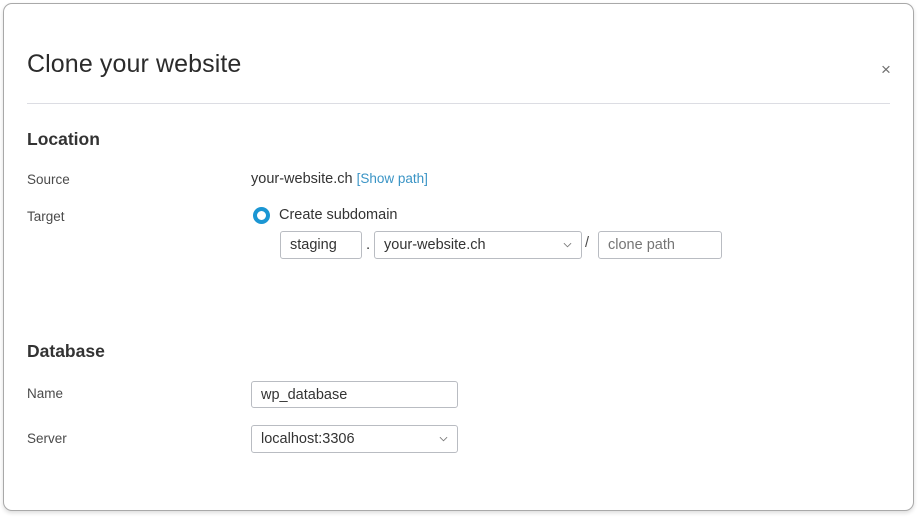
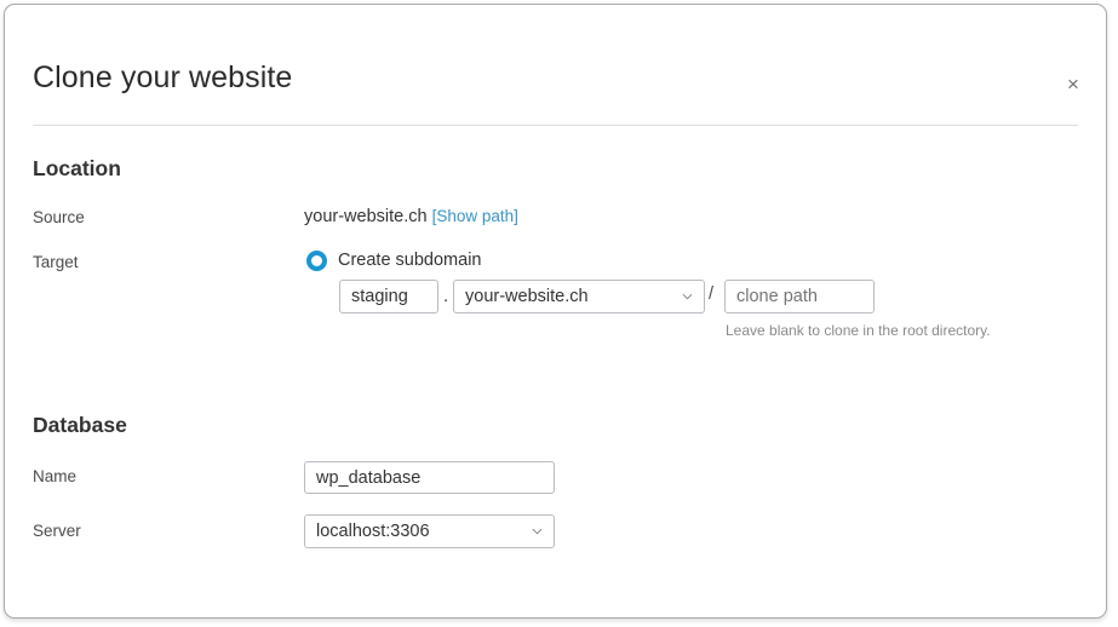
  Clone your website
  ×
  Location
  Source
  your-website.ch [Show path]
  Target
  Create subdomain
  staging
  .
  your-website.ch
  /
  clone path
+ Leave blank to clone in the root directory.
  Database
  Name
  wp_database
  Server
  localhost:3306
